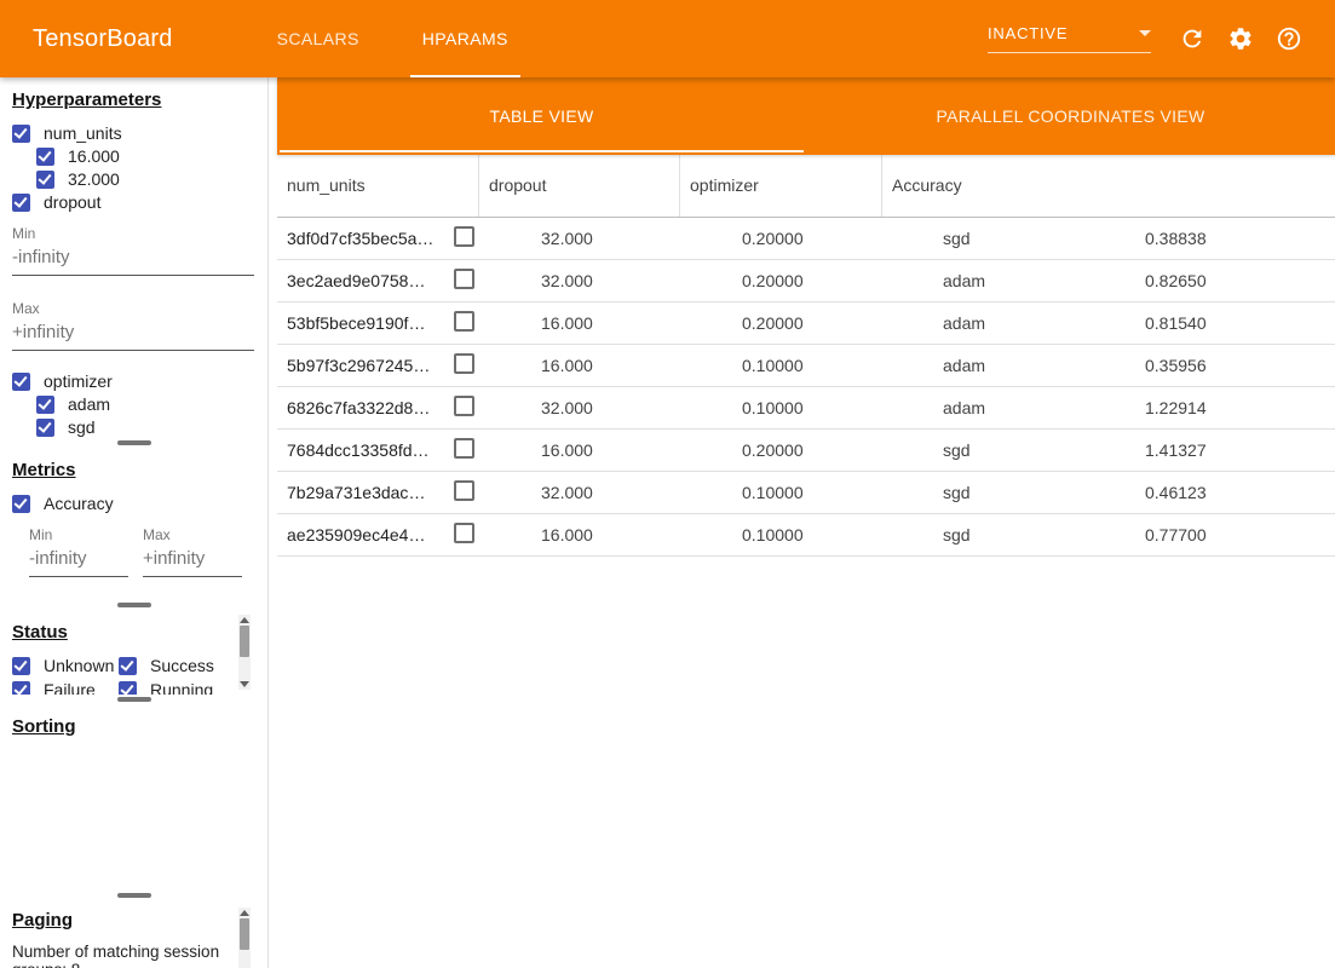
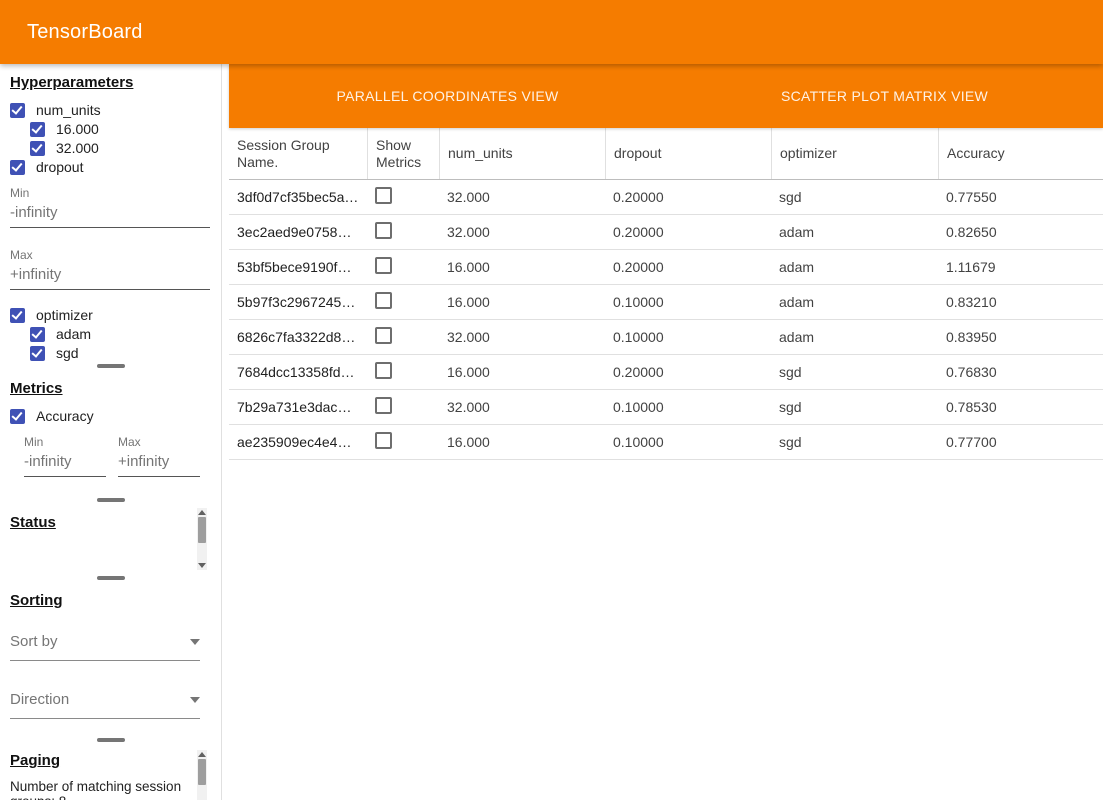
  TensorBoard
- SCALARS
- HPARAMS
- INACTIVE
  Hyperparameters
  num_units
  16.000
  32.000
  dropout
  Min
  -infinity
  Max
  +infinity
  optimizer
  adam
  sgd
  Metrics
  Accuracy
  Min
  -infinity
  Max
  +infinity
  Status
- Unknown
- Success
- Failure
- Running
  Sorting
+ Sort by
+ Direction
  Paging
  Number of matching session
- TABLE VIEW
  PARALLEL COORDINATES VIEW
+ SCATTER PLOT MATRIX VIEW
+ Session Group Name.
+ Show Metrics
  num_units
  dropout
  optimizer
  Accuracy
  3df0d7cf35bec5a…
  32.000
  0.20000
  sgd
- 0.38838
+ 0.77550
  3ec2aed9e07589f…
  32.000
  0.20000
  adam
  0.82650
  53bf5bece9190fa…
  16.000
  0.20000
  adam
- 0.81540
+ 1.11679
  5b97f3c2967245b…
  16.000
  0.10000
  adam
- 0.35956
+ 0.83210
  6826c7fa3322d82…
  32.000
  0.10000
  adam
- 1.22914
+ 0.83950
  7684dcc13358fd0…
  16.000
  0.20000
  sgd
- 1.41327
+ 0.76830
  7b29a731e3daca…
  32.000
  0.10000
  sgd
- 0.46123
+ 0.78530
  ae235909ec4e4d…
  16.000
  0.10000
  sgd
  0.77700
